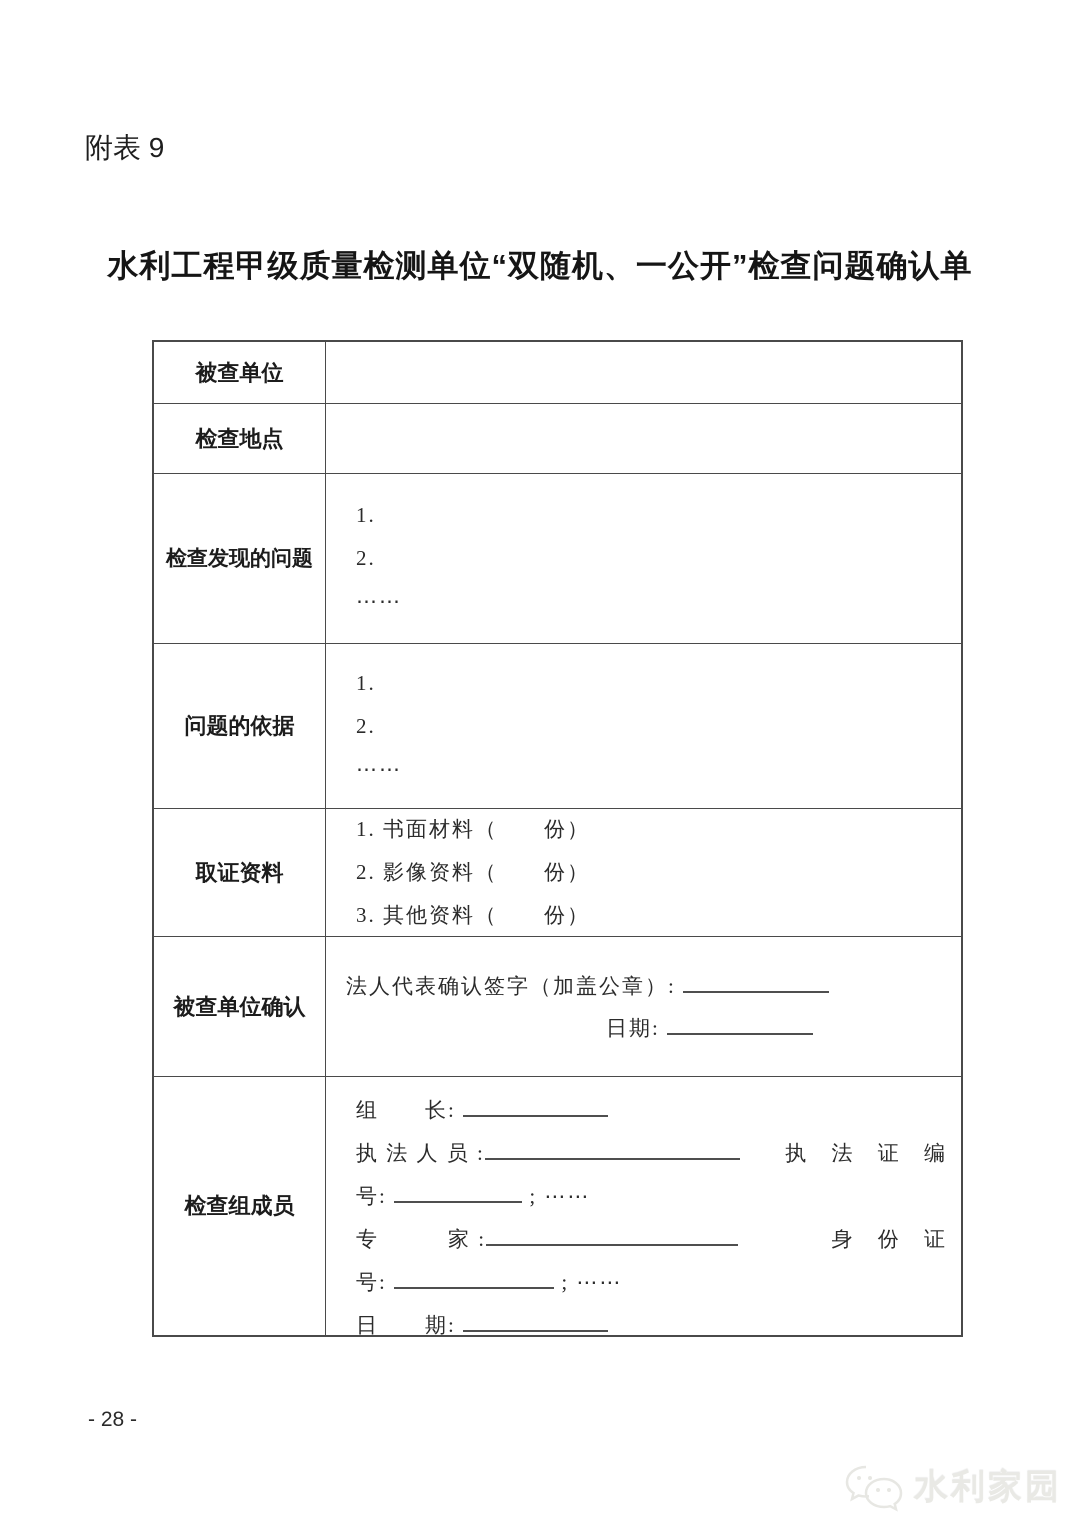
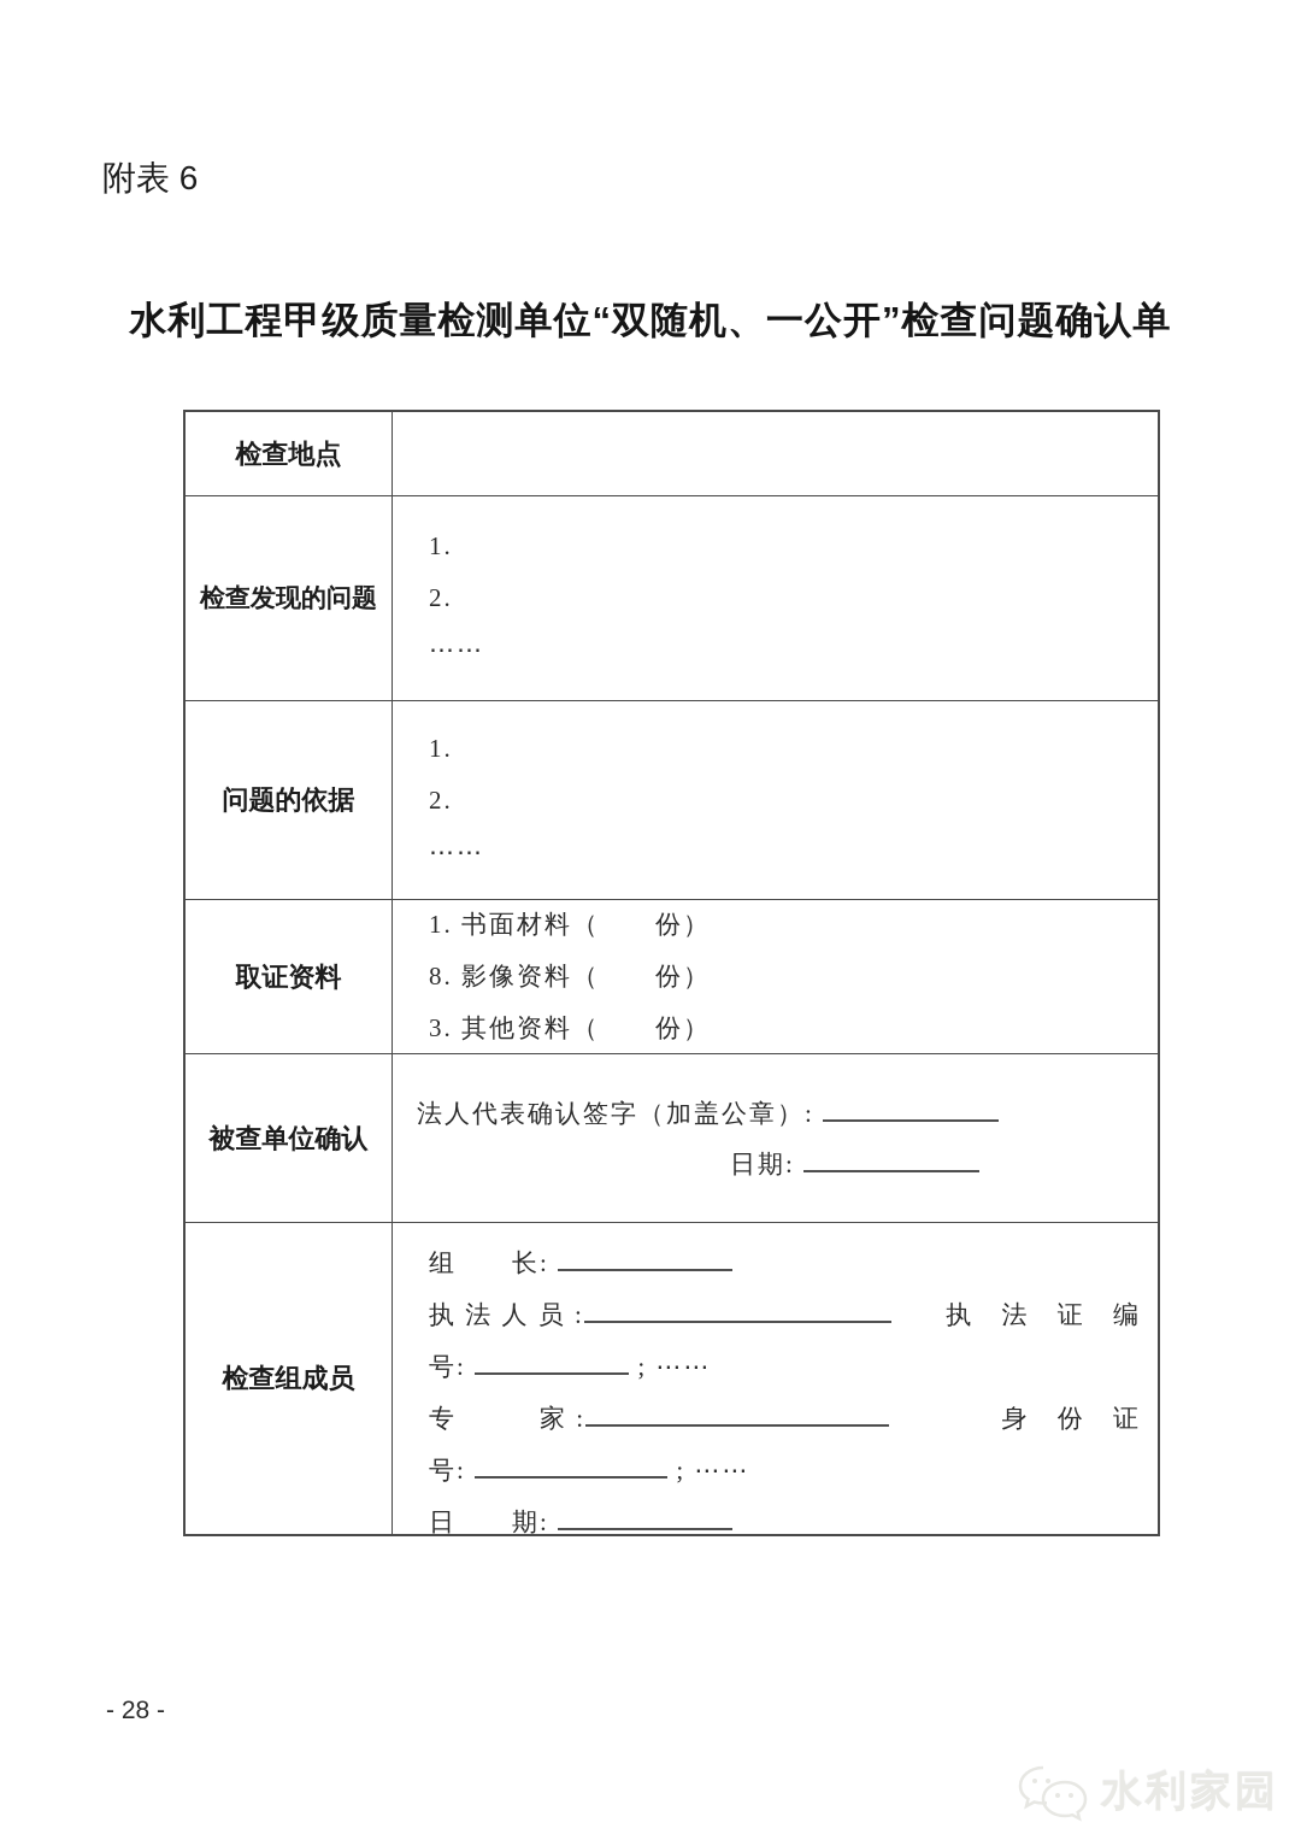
- 附表 9
+ 附表 6
  水利工程甲级质量检测单位“双随机、一公开”检查问题确认单
- 被查单位
  检查地点
  检查发现的问题
  1.
  2.
  ⋯⋯
  问题的依据
  1.
  2.
  ⋯⋯
  取证资料
  1. 书面材料（ 份）
- 2. 影像资料（ 份）
+ 8. 影像资料（ 份）
  3. 其他资料（ 份）
  被查单位确认
  法人代表确认签字（加盖公章）:
  日期:
  检查组成员
  组 长:
  执 法 人 员 :
  执 法 证 编
  号: ; ⋯⋯
  专 家 :
  身 份 证
  号: ; ⋯⋯
  日 期:
  - 28 -
  水利家园
